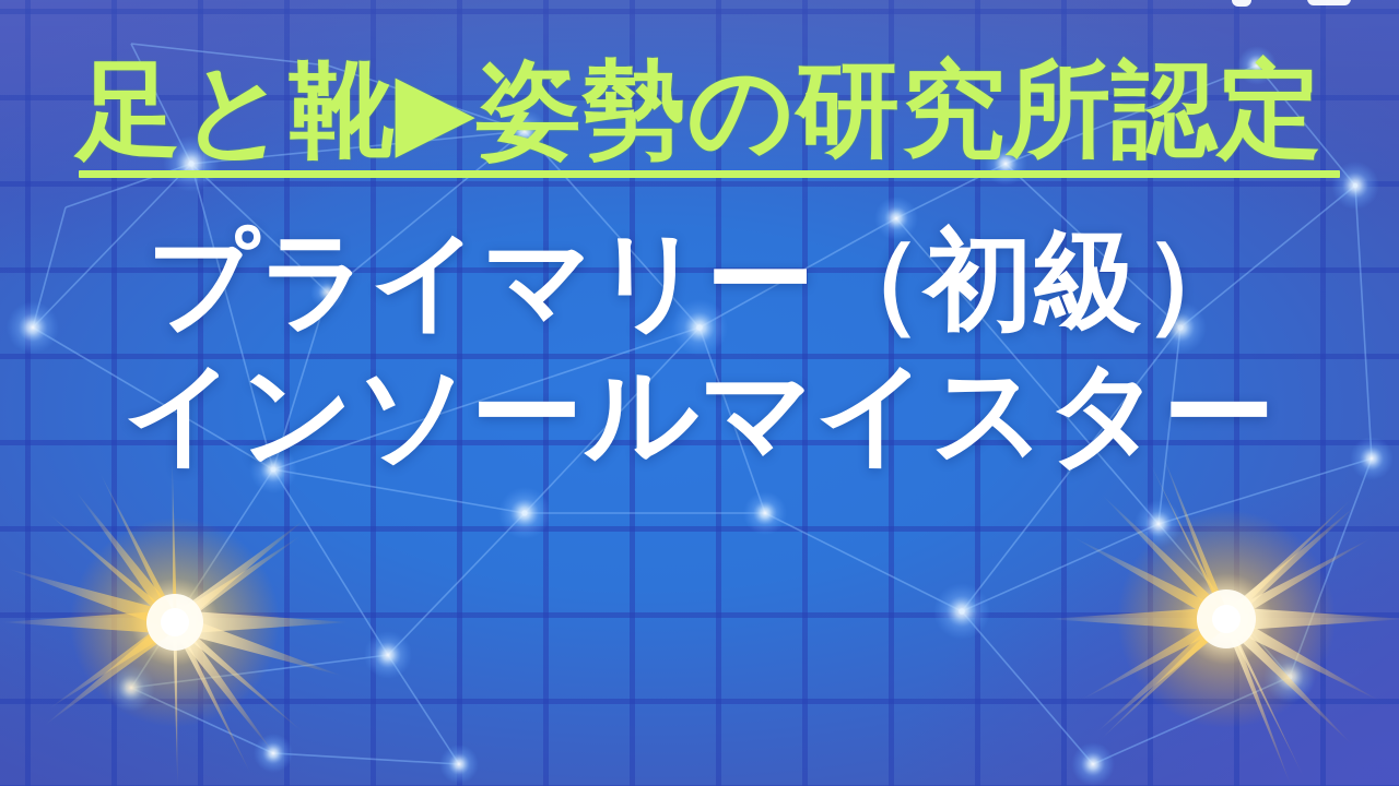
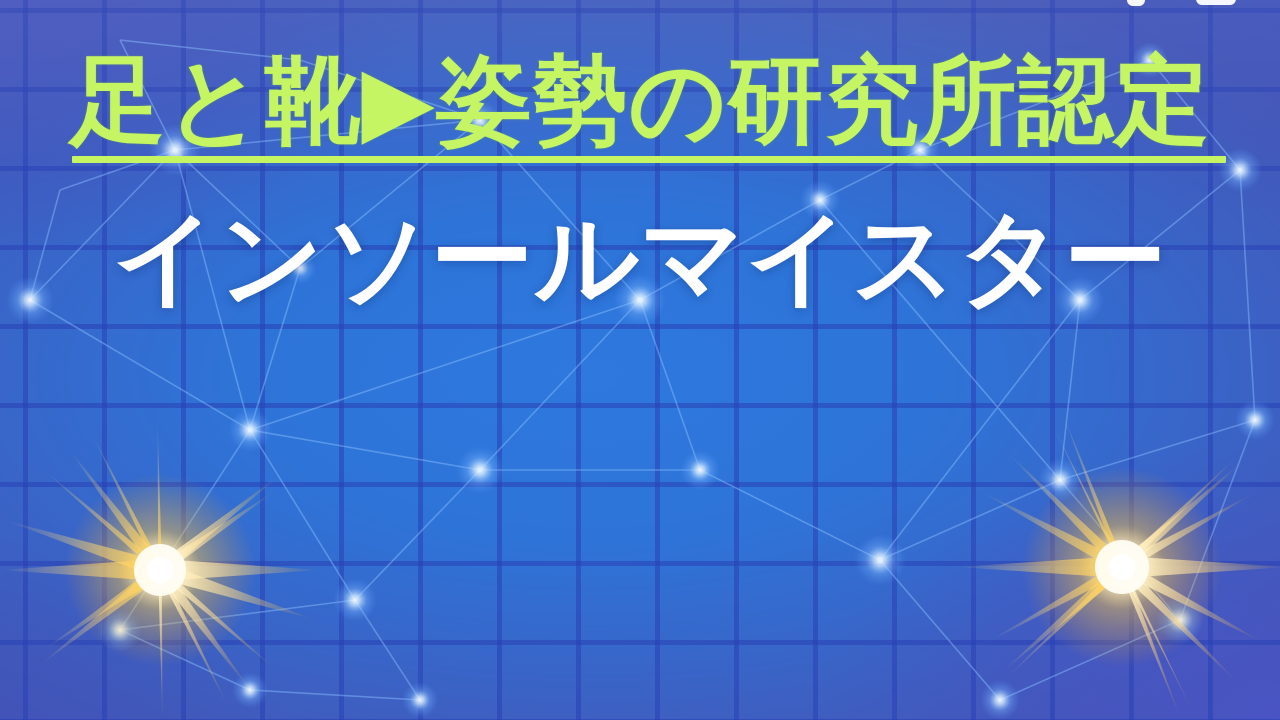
  足と靴▶姿勢の研究所認定
- プライマリー（初級）
  インソールマイスター
